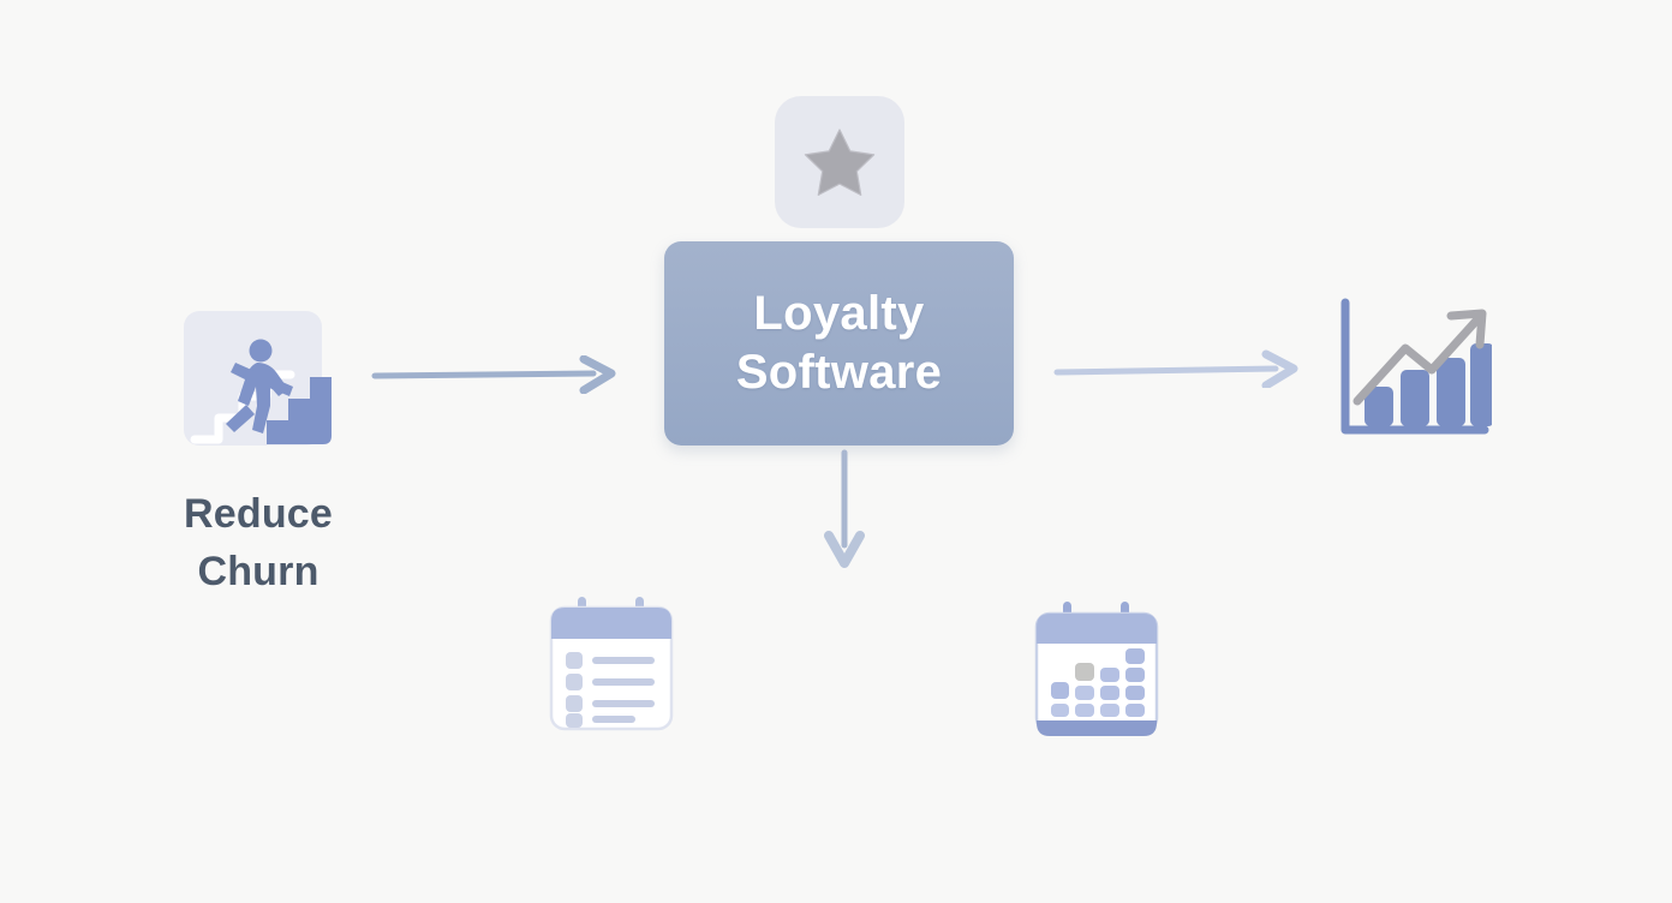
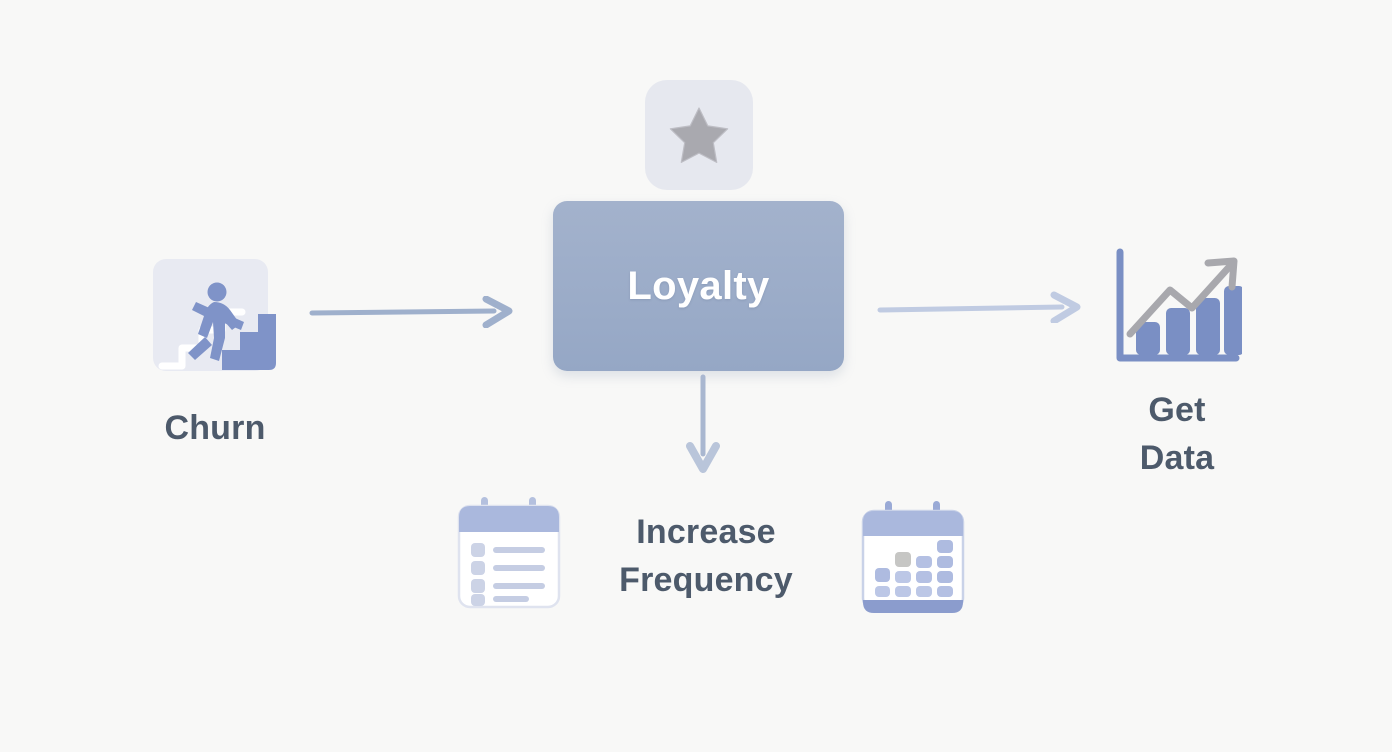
  Loyalty
- Software
- Reduce
  Churn
+ Get
+ Data
+ Increase
+ Frequency
